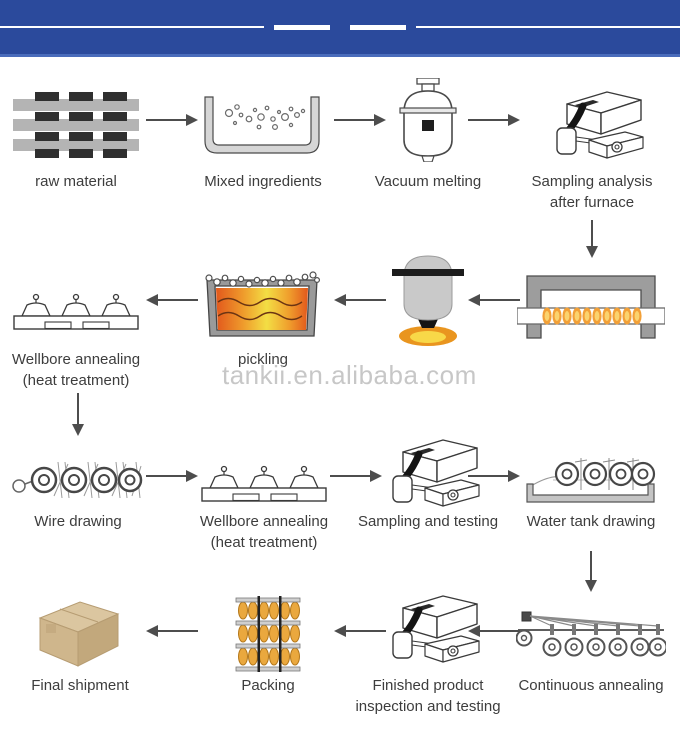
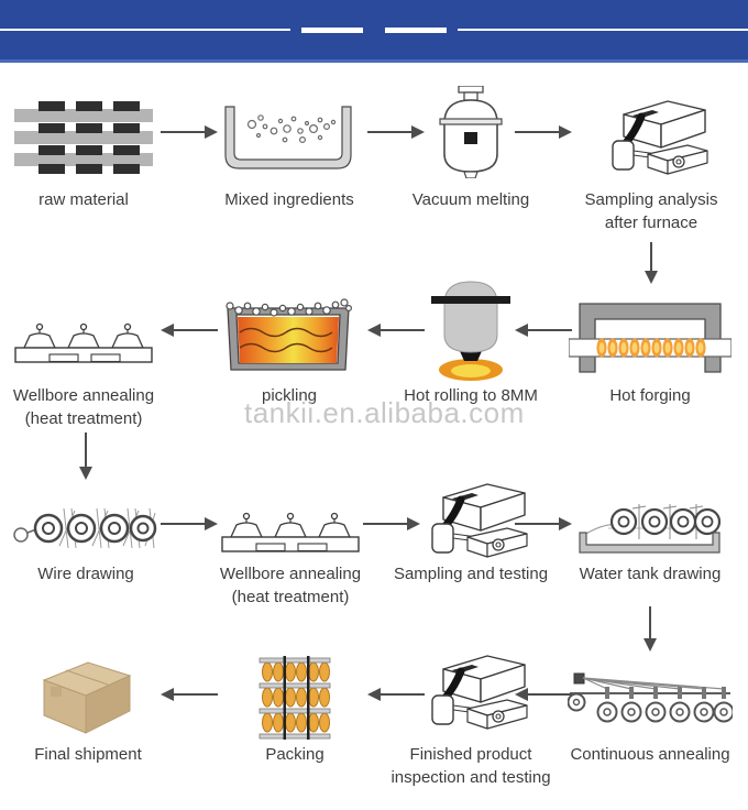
  raw material
  Mixed ingredients
  Vacuum melting
  Sampling analysis
  after furnace
+ Hot forging
+ Hot rolling to 8MM
  pickling
  Wellbore annealing
  (heat treatment)
  tankii.en.alibaba.com
  Wire drawing
  Wellbore annealing
  (heat treatment)
  Sampling and testing
  Water tank drawing
  Continuous annealing
  Finished product
  inspection and testing
  Packing
  Final shipment
